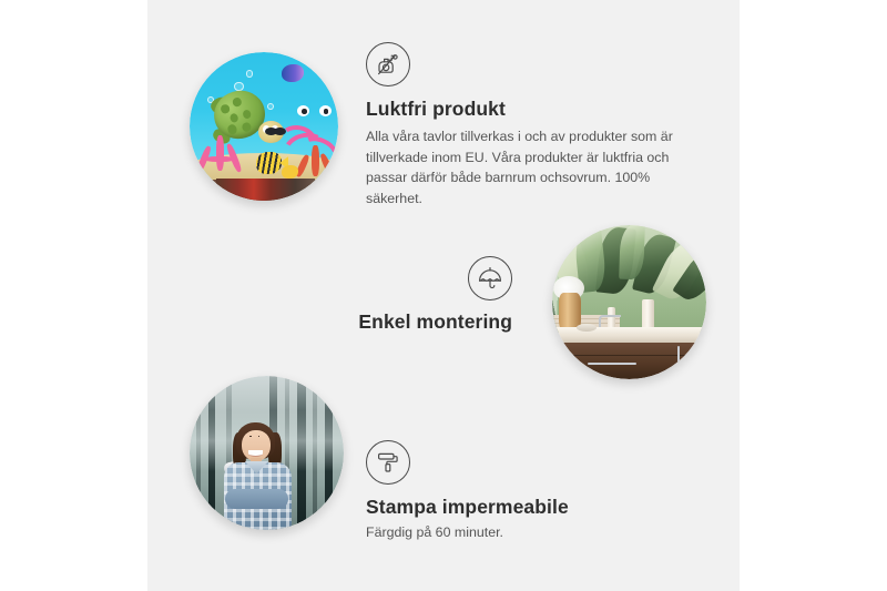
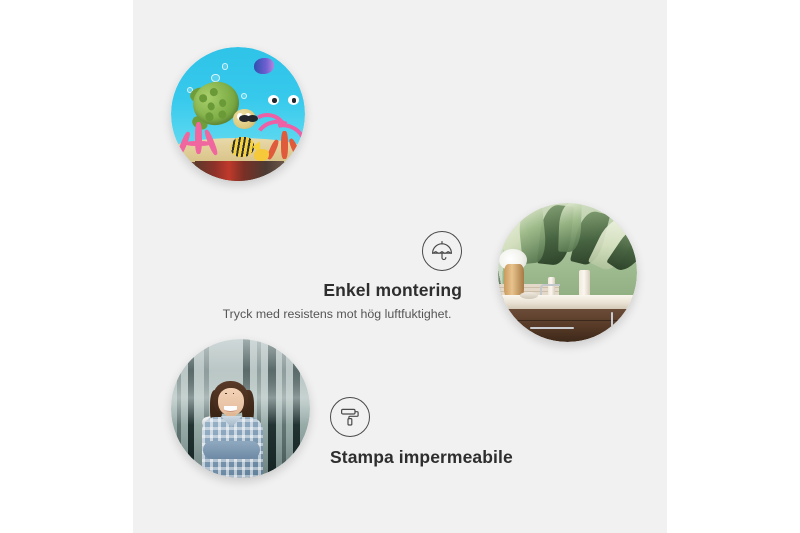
- Luktfri produkt
- Alla våra tavlor tillverkas i och av produkter som är tillverkade inom EU. Våra produkter är luktfria och passar därför både barnrum ochsovrum. 100% säkerhet.
  Enkel montering
+ Tryck med resistens mot hög luftfuktighet.
  Stampa impermeabile
- Färgdig på 60 minuter.
